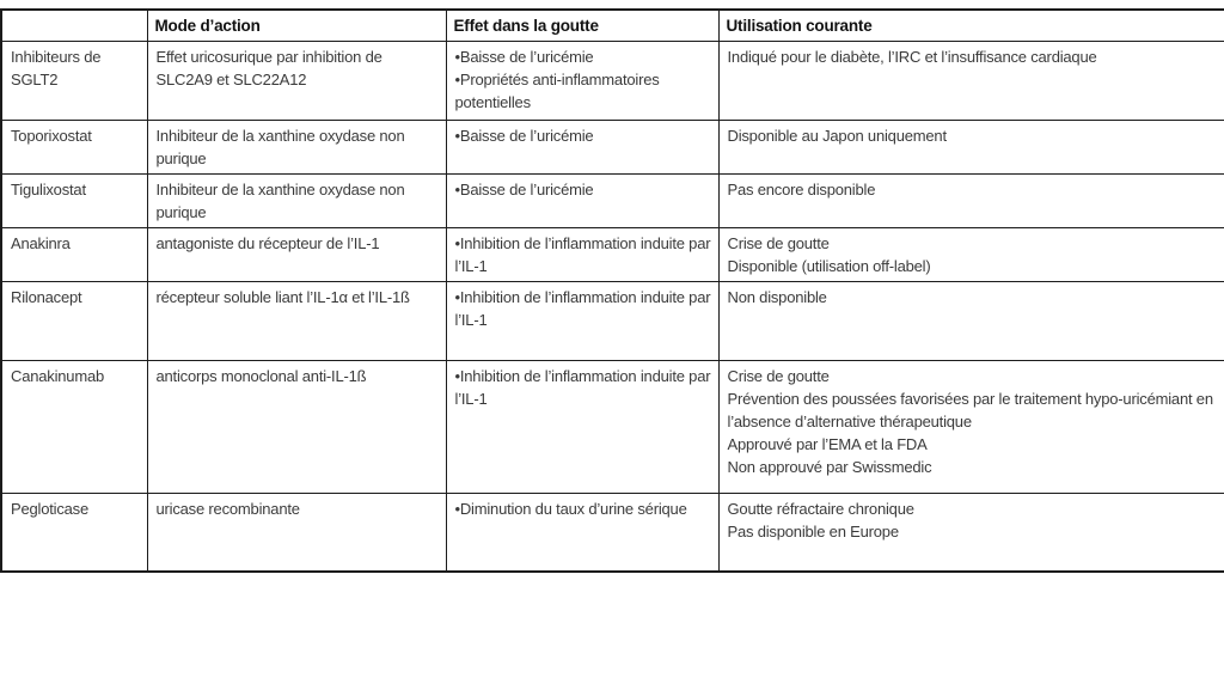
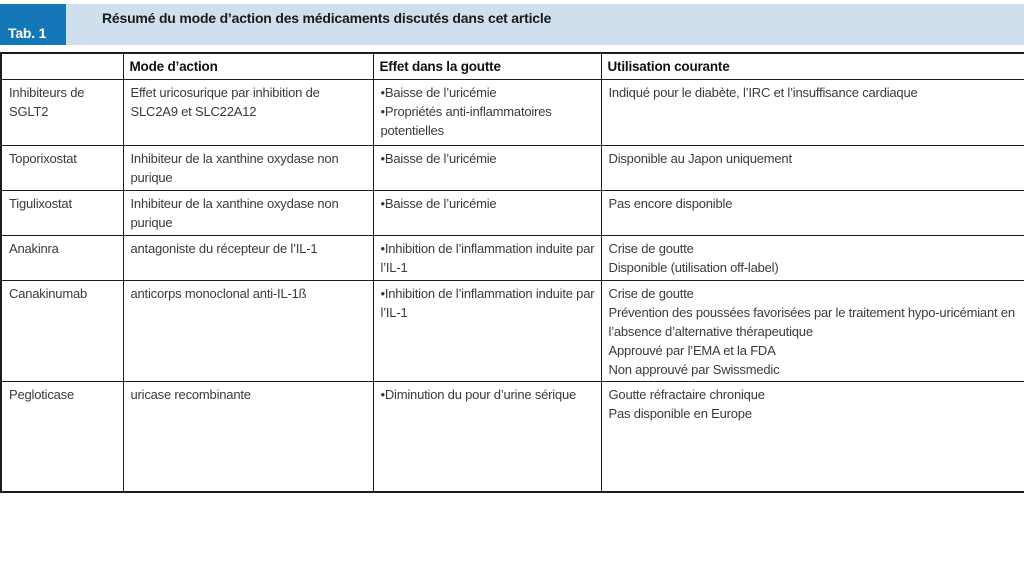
+ Tab. 1
+ Résumé du mode d’action des médicaments discutés dans cet article
  	Mode d’action	Effet dans la goutte	Utilisation courante
  Inhibiteurs de SGLT2	Effet uricosurique par inhibition de SLC2A9 et SLC22A12	Baisse de l’uricémiePropriétés anti-inflammatoires potentielles	Indiqué pour le diabète, l’IRC et l’insuffisance cardiaque
  Toporixostat	Inhibiteur de la xanthine oxydase non purique	Baisse de l’uricémie	Disponible au Japon uniquement
  Tigulixostat	Inhibiteur de la xanthine oxydase non purique	Baisse de l’uricémie	Pas encore disponible
  Anakinra	antagoniste du récepteur de l’IL-1	Inhibition de l’inflammation induite par l’IL-1	Crise de goutteDisponible (utilisation off-label)
- Rilonacept	récepteur soluble liant l’IL-1α et l’IL-1ß	Inhibition de l’inflammation induite par l’IL-1	Non disponible
  Canakinumab	anticorps monoclonal anti-IL-1ß	Inhibition de l’inflammation induite par l’IL-1	Crise de gouttePrévention des poussées favorisées par le traitement hypo-uricémiant en l’absence d’alternative thérapeutiqueApprouvé par l’EMA et la FDANon approuvé par Swissmedic
- Pegloticase	uricase recombinante	Diminution du taux d’urine sérique	Goutte réfractaire chroniquePas disponible en Europe
+ Pegloticase	uricase recombinante	Diminution du pour d’urine sérique	Goutte réfractaire chroniquePas disponible en Europe
